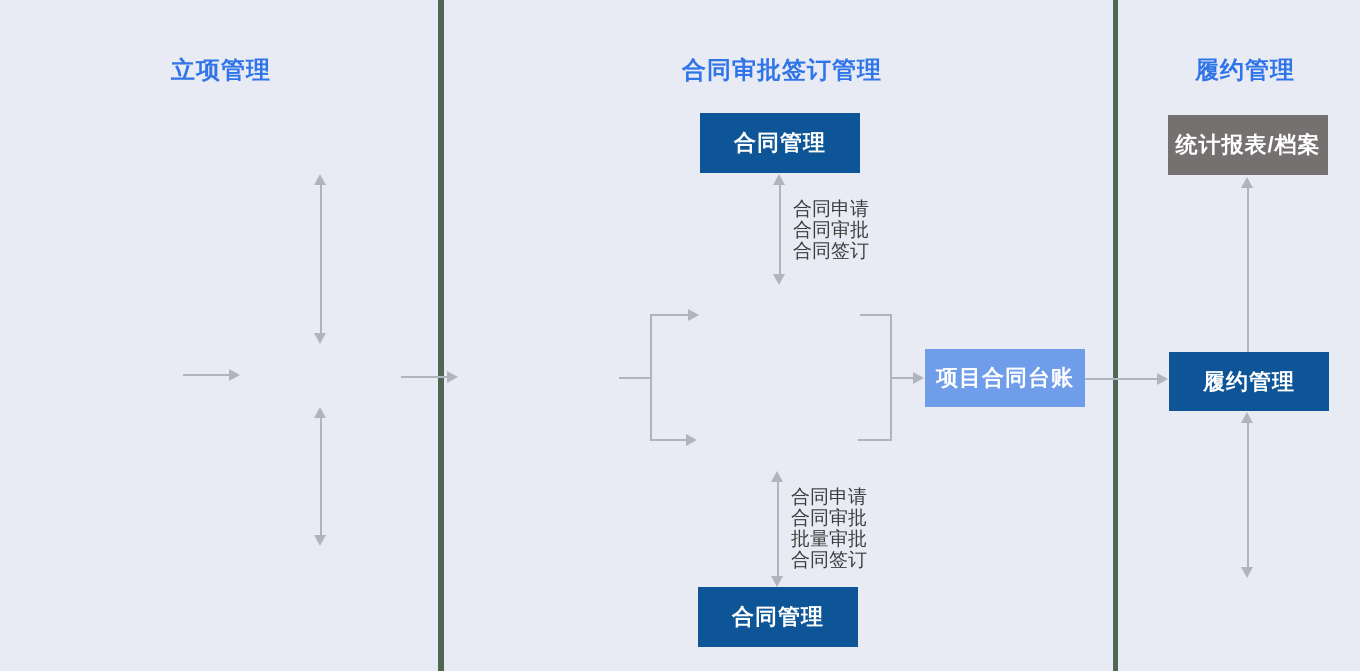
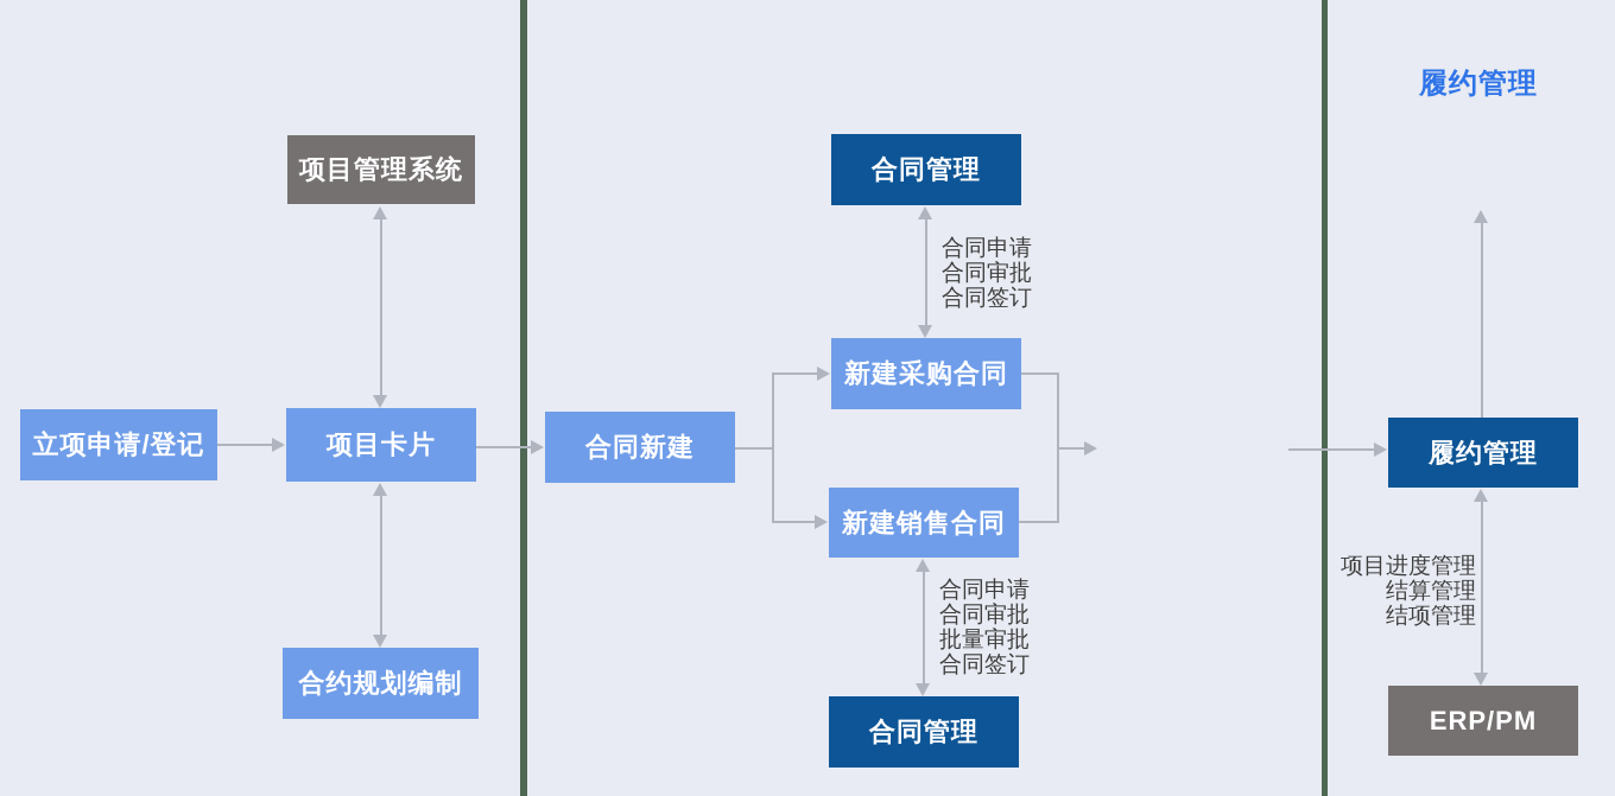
- 立项管理
- 合同审批签订管理
  履约管理
+ 项目管理系统
+ 立项申请/登记
+ 项目卡片
+ 合约规划编制
  合同管理
+ 合同新建
+ 新建采购合同
+ 新建销售合同
  合同管理
- 项目合同台账
  合同申请
  合同审批
  合同签订
  合同申请
  合同审批
  批量审批
  合同签订
- 统计报表/档案
  履约管理
+ ERP/PM
+ 项目进度管理
+ 结算管理
+ 结项管理
